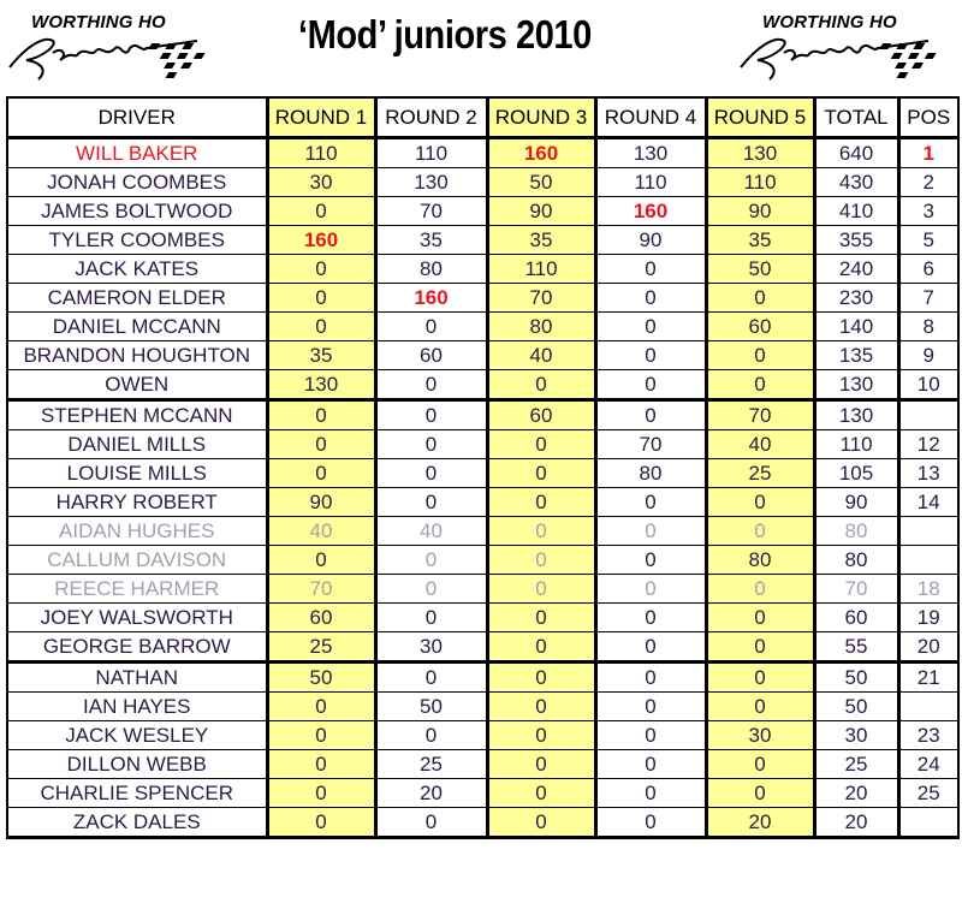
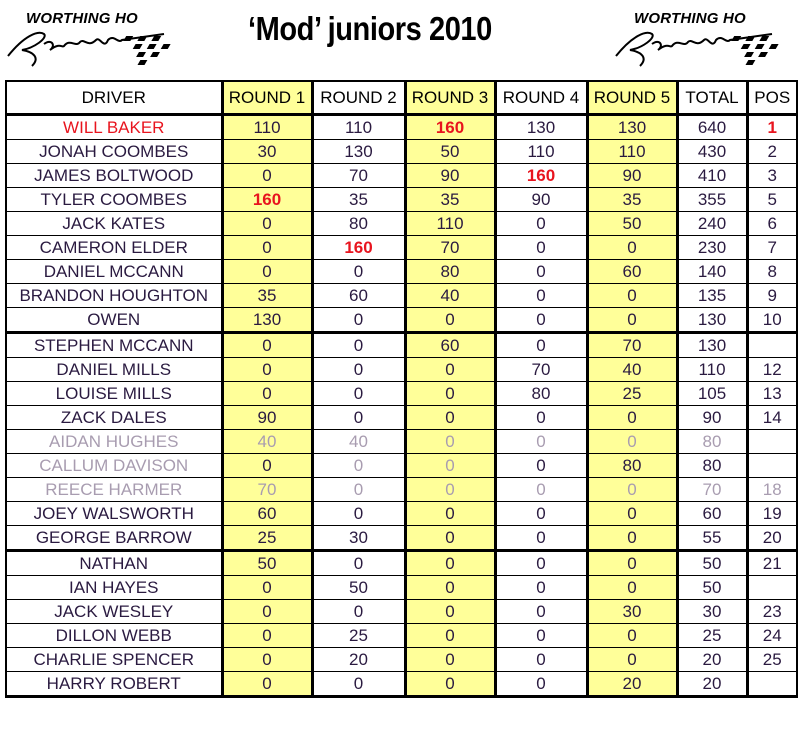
  WORTHING HO
  ‘Mod’ juniors 2010
  WORTHING HO
  DRIVER	ROUND 1	ROUND 2	ROUND 3	ROUND 4	ROUND 5	TOTAL	POS
  WILL BAKER	110	110	160	130	130	640	1
  JONAH COOMBES	30	130	50	110	110	430	2
  JAMES BOLTWOOD	0	70	90	160	90	410	3
  TYLER COOMBES	160	35	35	90	35	355	5
  JACK KATES	0	80	110	0	50	240	6
  CAMERON ELDER	0	160	70	0	0	230	7
  DANIEL MCCANN	0	0	80	0	60	140	8
  BRANDON HOUGHTON	35	60	40	0	0	135	9
  OWEN	130	0	0	0	0	130	10
  STEPHEN MCCANN	0	0	60	0	70	130
  DANIEL MILLS	0	0	0	70	40	110	12
  LOUISE MILLS	0	0	0	80	25	105	13
- HARRY ROBERT	90	0	0	0	0	90	14
+ ZACK DALES	90	0	0	0	0	90	14
  AIDAN HUGHES	40	40	0	0	0	80
  CALLUM DAVISON	0	0	0	0	80	80
  REECE HARMER	70	0	0	0	0	70	18
  JOEY WALSWORTH	60	0	0	0	0	60	19
  GEORGE BARROW	25	30	0	0	0	55	20
  NATHAN	50	0	0	0	0	50	21
  IAN HAYES	0	50	0	0	0	50
  JACK WESLEY	0	0	0	0	30	30	23
  DILLON WEBB	0	25	0	0	0	25	24
  CHARLIE SPENCER	0	20	0	0	0	20	25
- ZACK DALES	0	0	0	0	20	20
+ HARRY ROBERT	0	0	0	0	20	20
